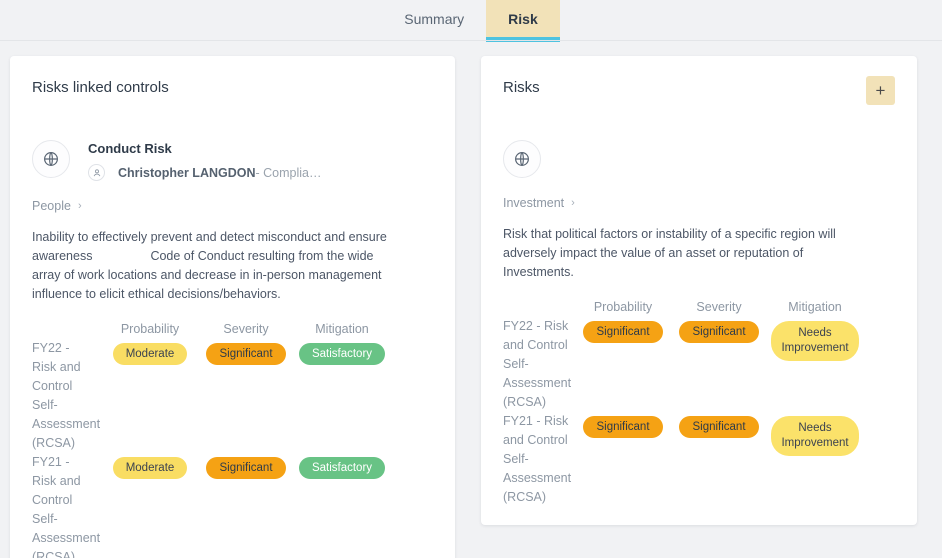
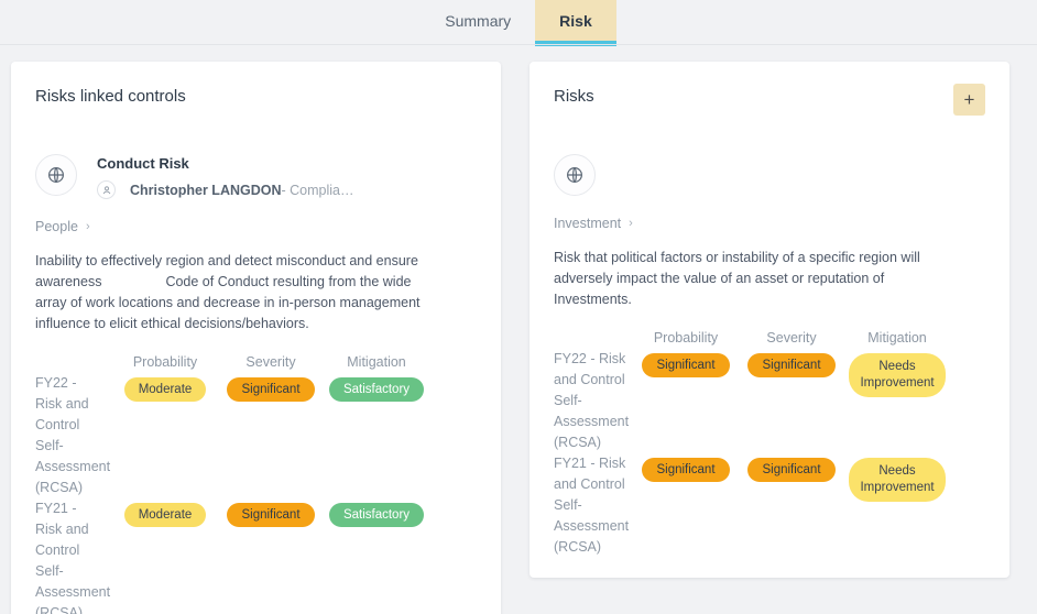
  Summary
  Risk
  Risks linked controls
  Conduct Risk
  Christopher LANGDON
  - Complia…
  People
  ›
- Inability to effectively prevent and detect misconduct and ensure awareness Code of Conduct resulting from the wide array of work locations and decrease in in-person management influence to elicit ethical decisions/behaviors.
+ Inability to effectively region and detect misconduct and ensure awareness Code of Conduct resulting from the wide array of work locations and decrease in in-person management influence to elicit ethical decisions/behaviors.
  Probability
  Severity
  Mitigation
  FY22 - Risk and Control Self-Assessment (RCSA)
  Moderate
  Significant
  Satisfactory
  FY21 - Risk and Control Self-Assessment (RCSA)
  Moderate
  Significant
  Satisfactory
  Risks
  +
  Investment
  ›
  Risk that political factors or instability of a specific region will adversely impact the value of an asset or reputation of Investments.
  Probability
  Severity
  Mitigation
  FY22 - Risk and Control Self-Assessment (RCSA)
  Significant
  Significant
  Needs Improvement
  FY21 - Risk and Control Self-Assessment (RCSA)
  Significant
  Significant
  Needs Improvement
